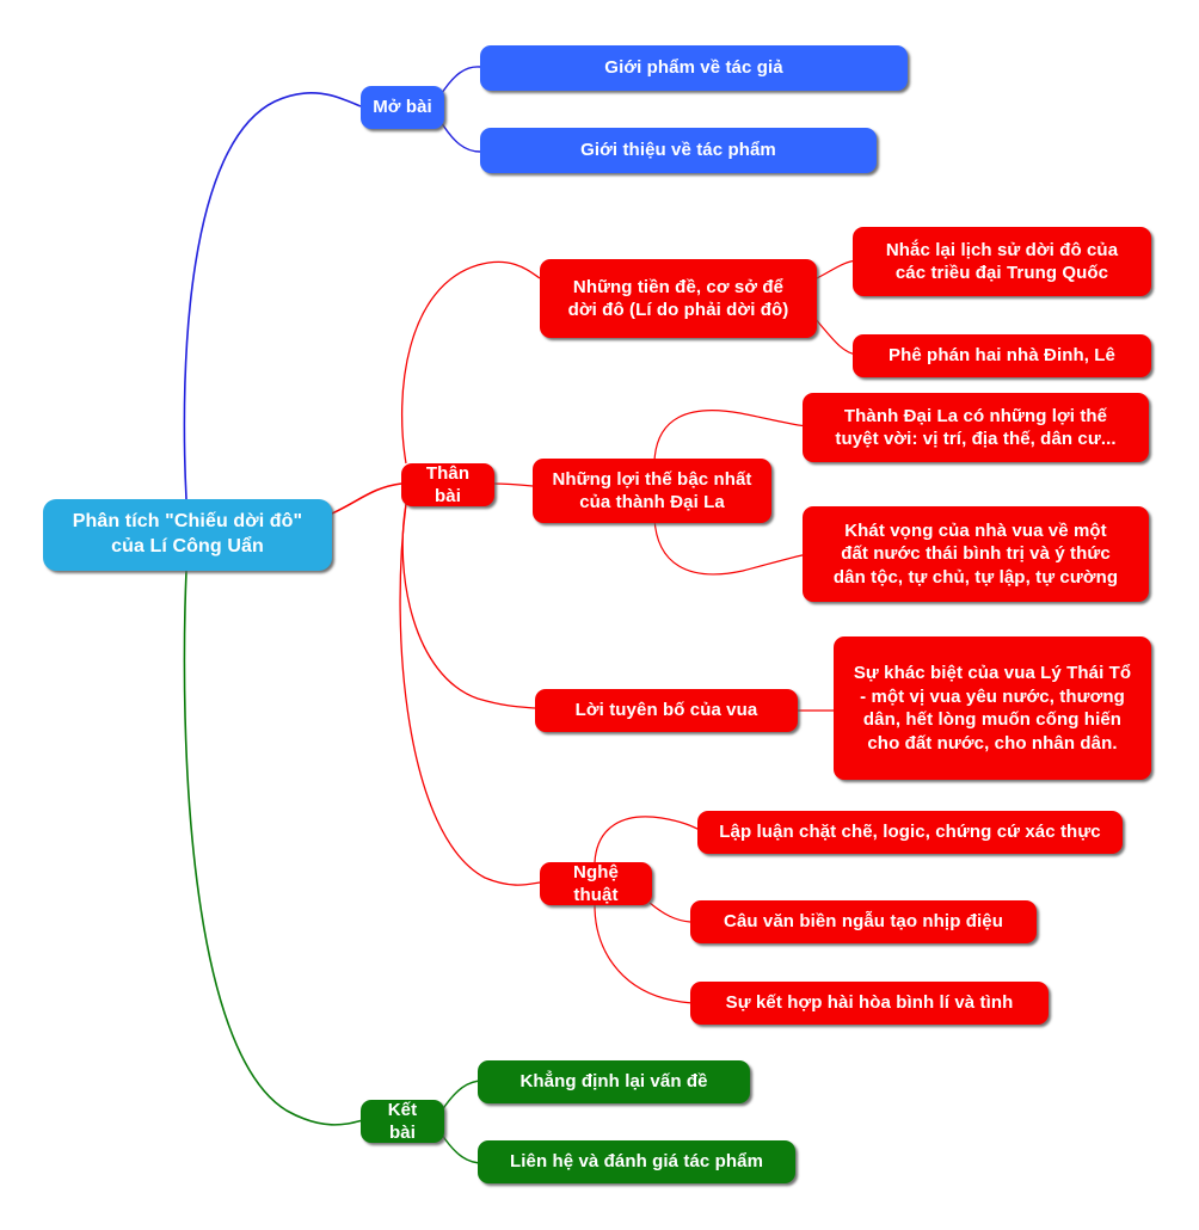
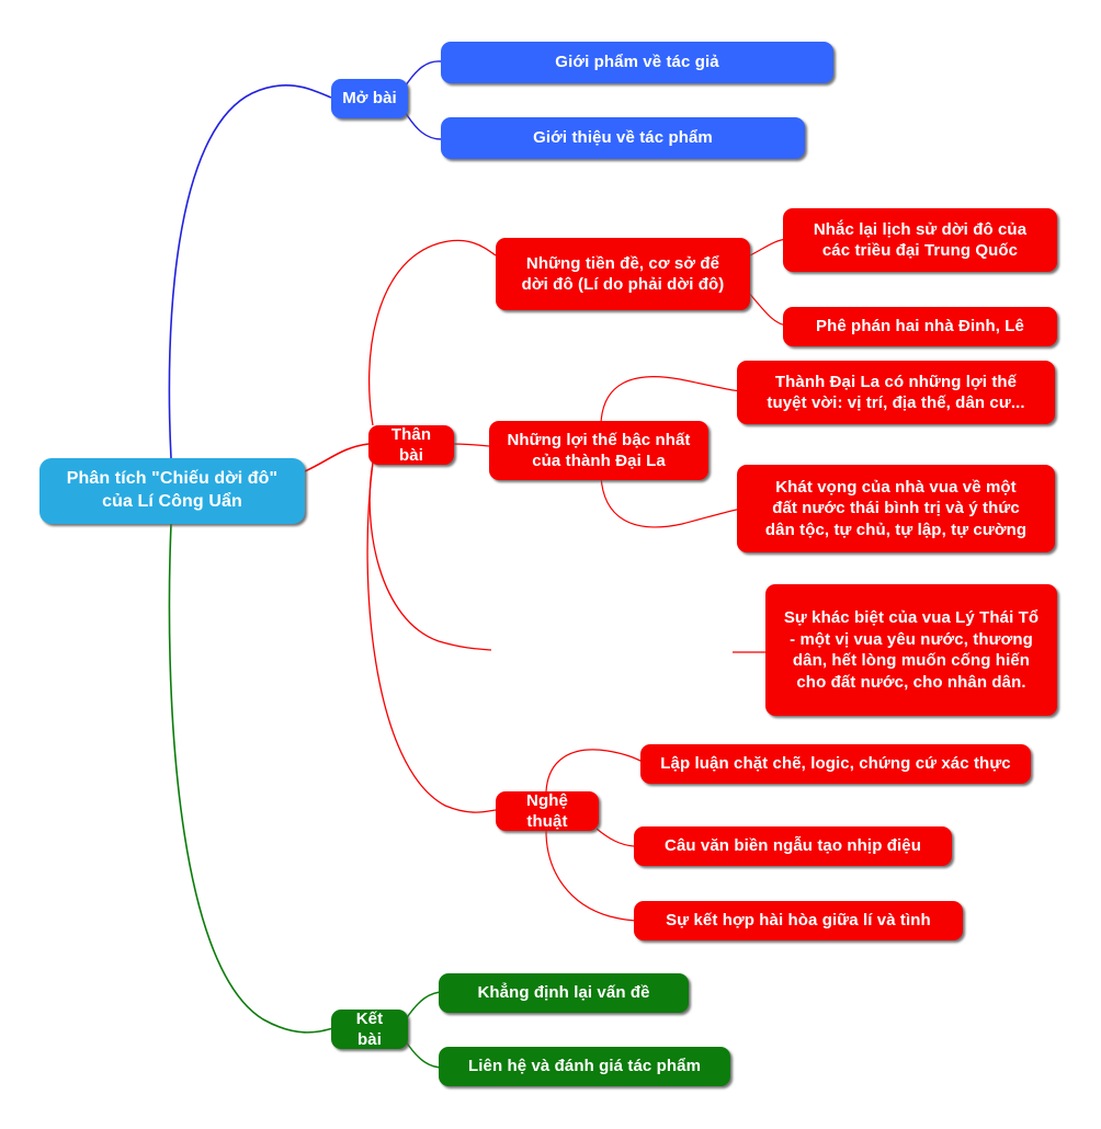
  Phân tích "Chiếu dời đô"
  của Lí Công Uẩn
  Mở bài
  Giới phẩm về tác giả
  Giới thiệu về tác phẩm
  Thân bài
  Những tiền đề, cơ sở để
  dời đô (Lí do phải dời đô)
  Nhắc lại lịch sử dời đô của
  các triều đại Trung Quốc
  Phê phán hai nhà Đinh, Lê
  Những lợi thế bậc nhất
  của thành Đại La
  Thành Đại La có những lợi thế
  tuyệt vời: vị trí, địa thế, dân cư...
  Khát vọng của nhà vua về một
  đất nước thái bình trị và ý thức
  dân tộc, tự chủ, tự lập, tự cường
- Lời tuyên bố của vua
  Sự khác biệt của vua Lý Thái Tổ
  - một vị vua yêu nước, thương
  dân, hết lòng muốn cống hiến
  cho đất nước, cho nhân dân.
  Nghệ thuật
  Lập luận chặt chẽ, logic, chứng cứ xác thực
  Câu văn biền ngẫu tạo nhịp điệu
- Sự kết hợp hài hòa bình lí và tình
+ Sự kết hợp hài hòa giữa lí và tình
  Kết bài
  Khẳng định lại vấn đề
  Liên hệ và đánh giá tác phẩm
